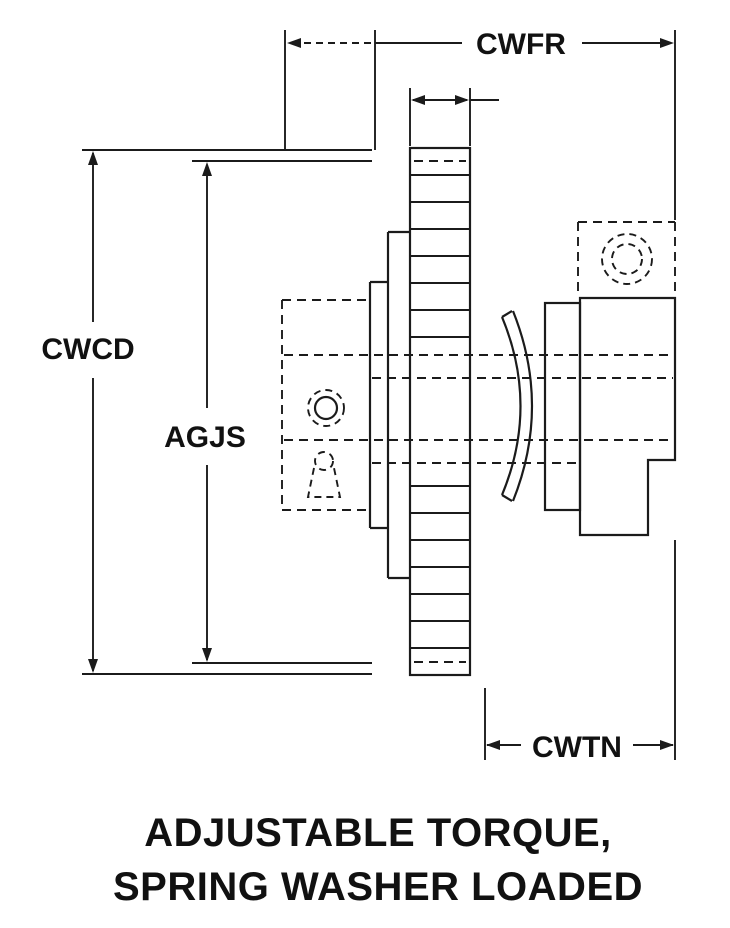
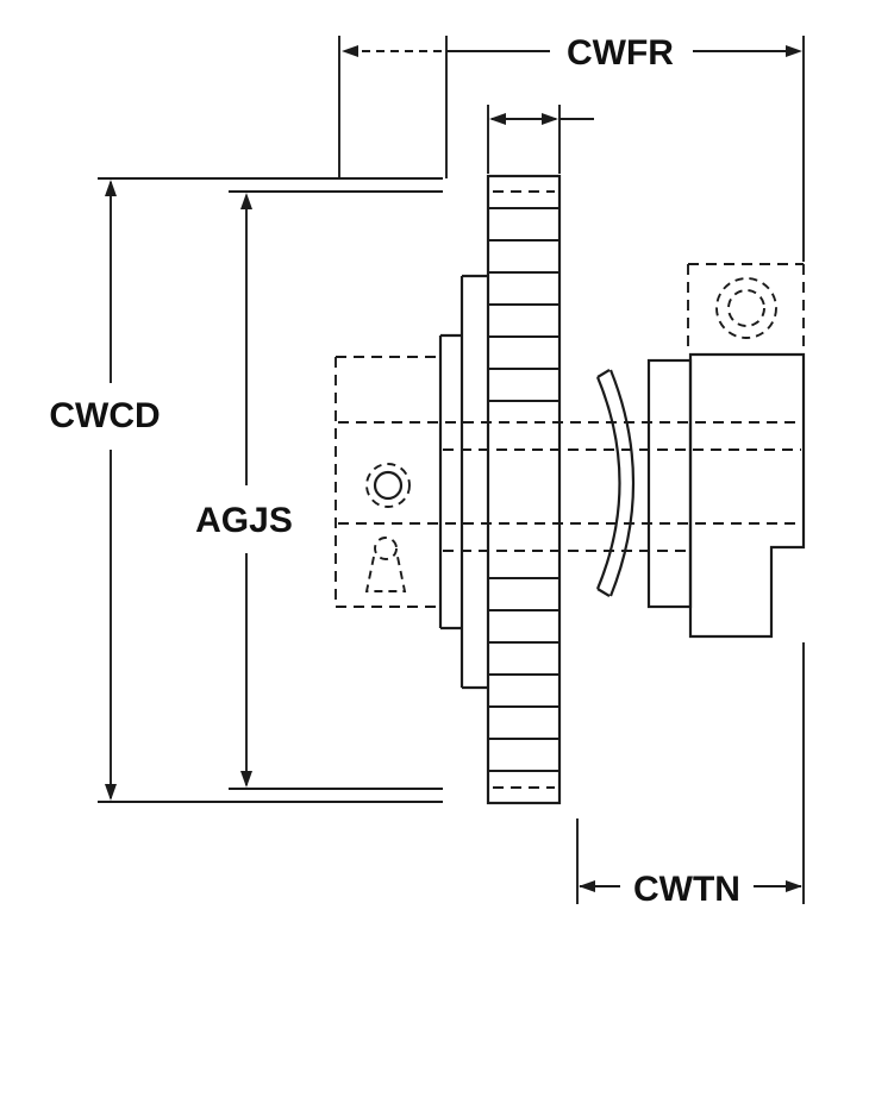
  CWFR
  CWCD
  AGJS
  CWTN
- ADJUSTABLE TORQUE,
- SPRING WASHER LOADED
